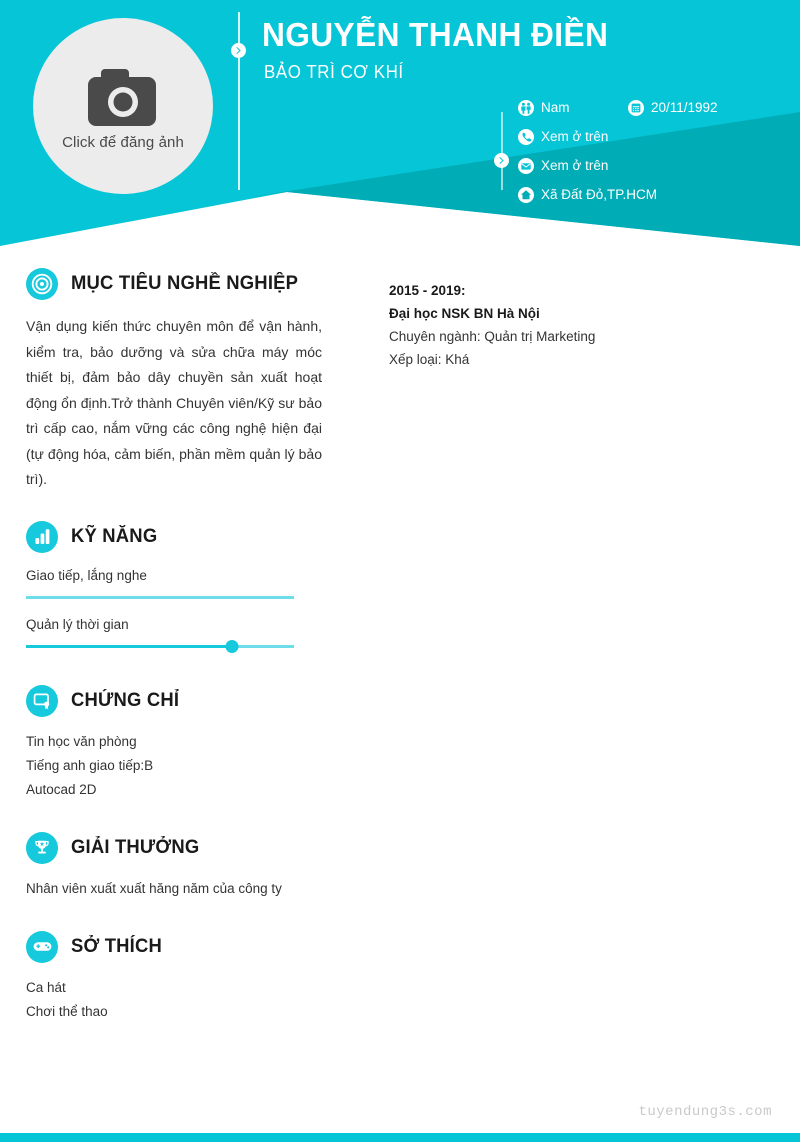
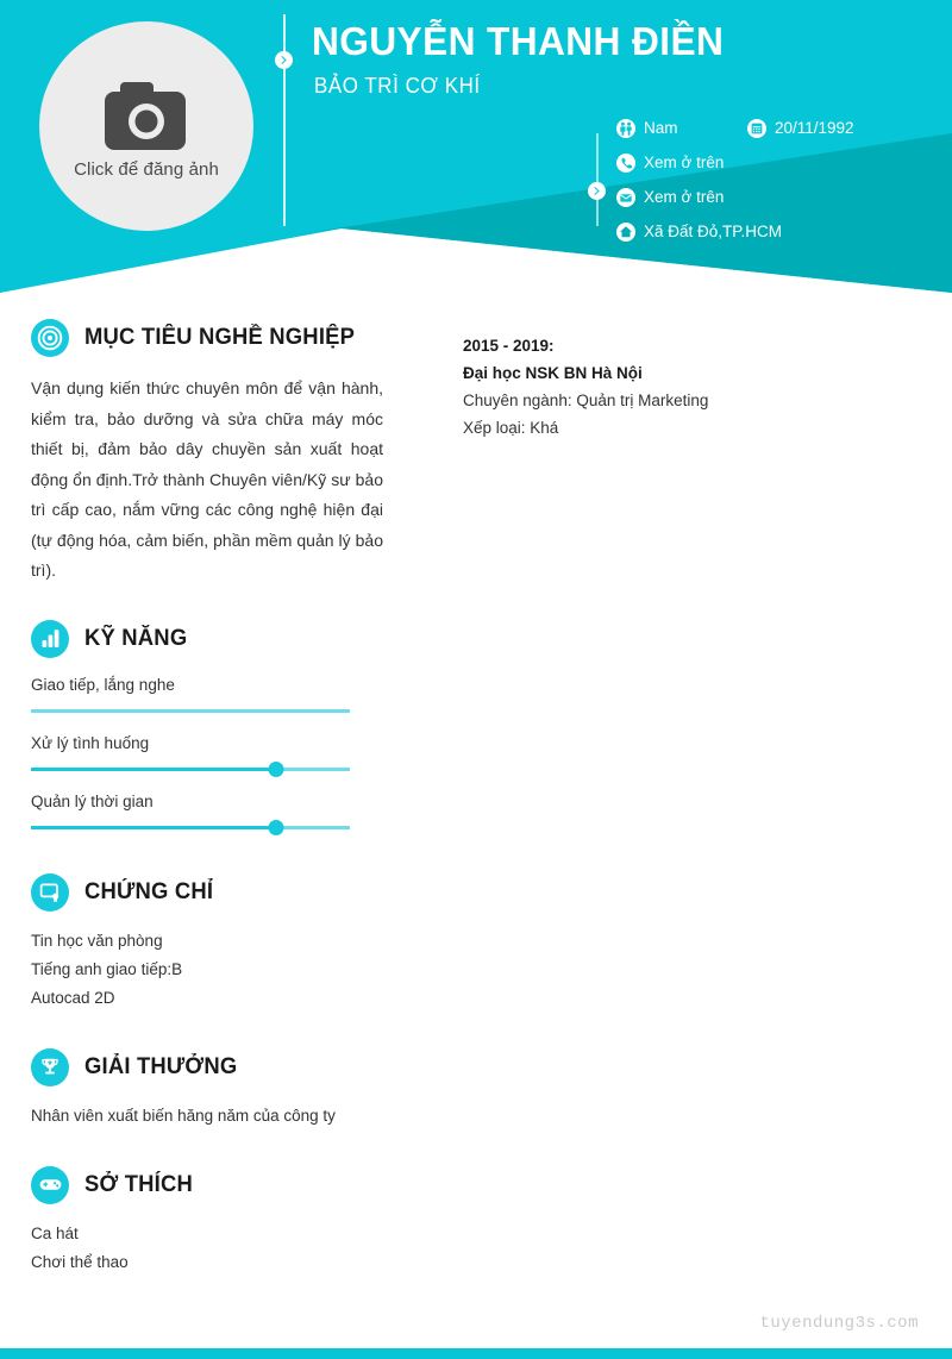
  Click để đăng ảnh
  NGUYỄN THANH ĐIỀN
  BẢO TRÌ CƠ KHÍ
  Nam
  20/11/1992
  Xem ở trên
  Xem ở trên
  Xã Đất Đỏ,TP.HCM
  MỤC TIÊU NGHỀ NGHIỆP
  Vận dụng kiến thức chuyên môn để vận hành, kiểm tra, bảo dưỡng và sửa chữa máy móc thiết bị, đảm bảo dây chuyền sản xuất hoạt động ổn định.Trở thành Chuyên viên/Kỹ sư bảo trì cấp cao, nắm vững các công nghệ hiện đại (tự động hóa, cảm biến, phần mềm quản lý bảo trì).
  KỸ NĂNG
  Giao tiếp, lắng nghe
+ Xử lý tình huống
  Quản lý thời gian
  CHỨNG CHỈ
  Tin học văn phòng
  Tiếng anh giao tiếp:B
  Autocad 2D
  GIẢI THƯỞNG
- Nhân viên xuất xuất hăng năm của công ty
+ Nhân viên xuất biến hăng năm của công ty
  SỞ THÍCH
  Ca hát
  Chơi thể thao
  2015 - 2019:
  Đại học NSK BN Hà Nội
  Chuyên ngành: Quản trị Marketing
  Xếp loại: Khá
  tuyendung3s.com
